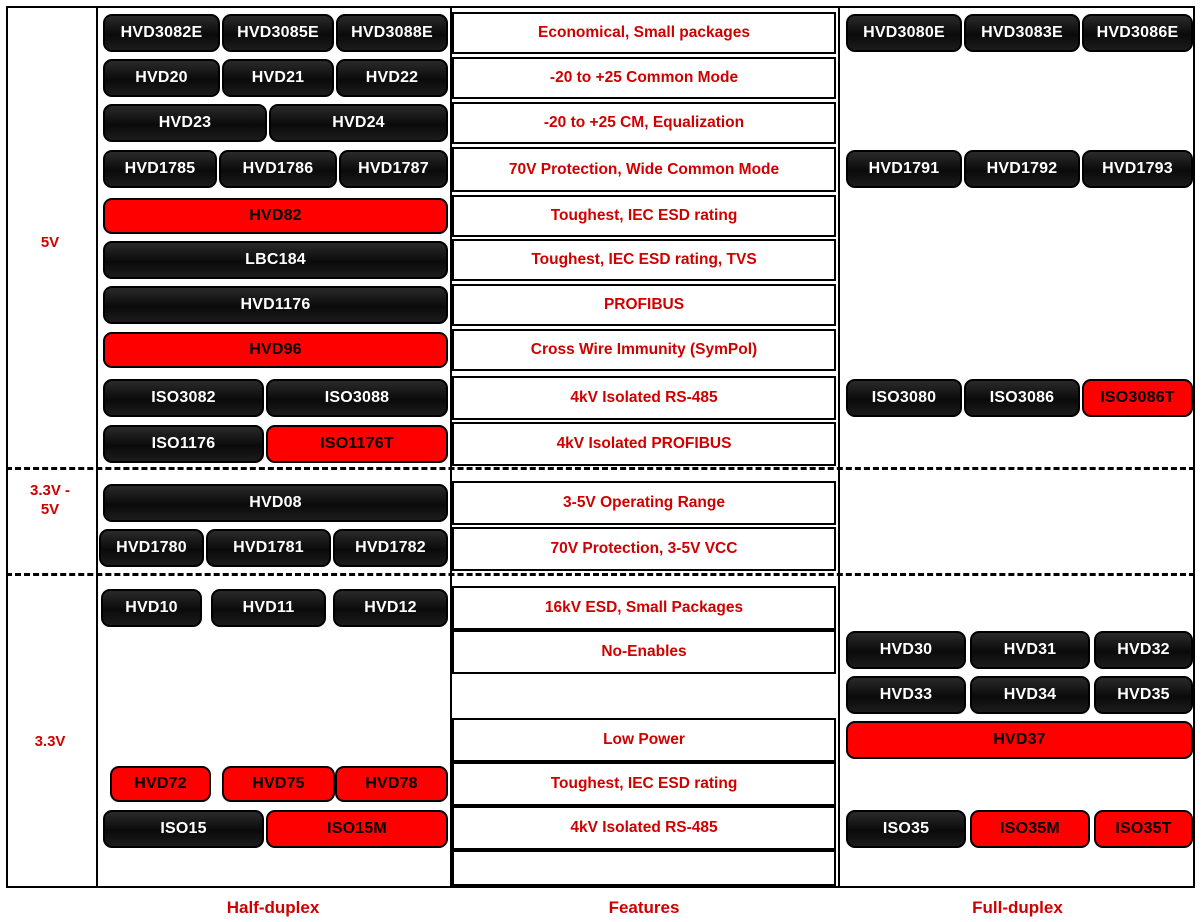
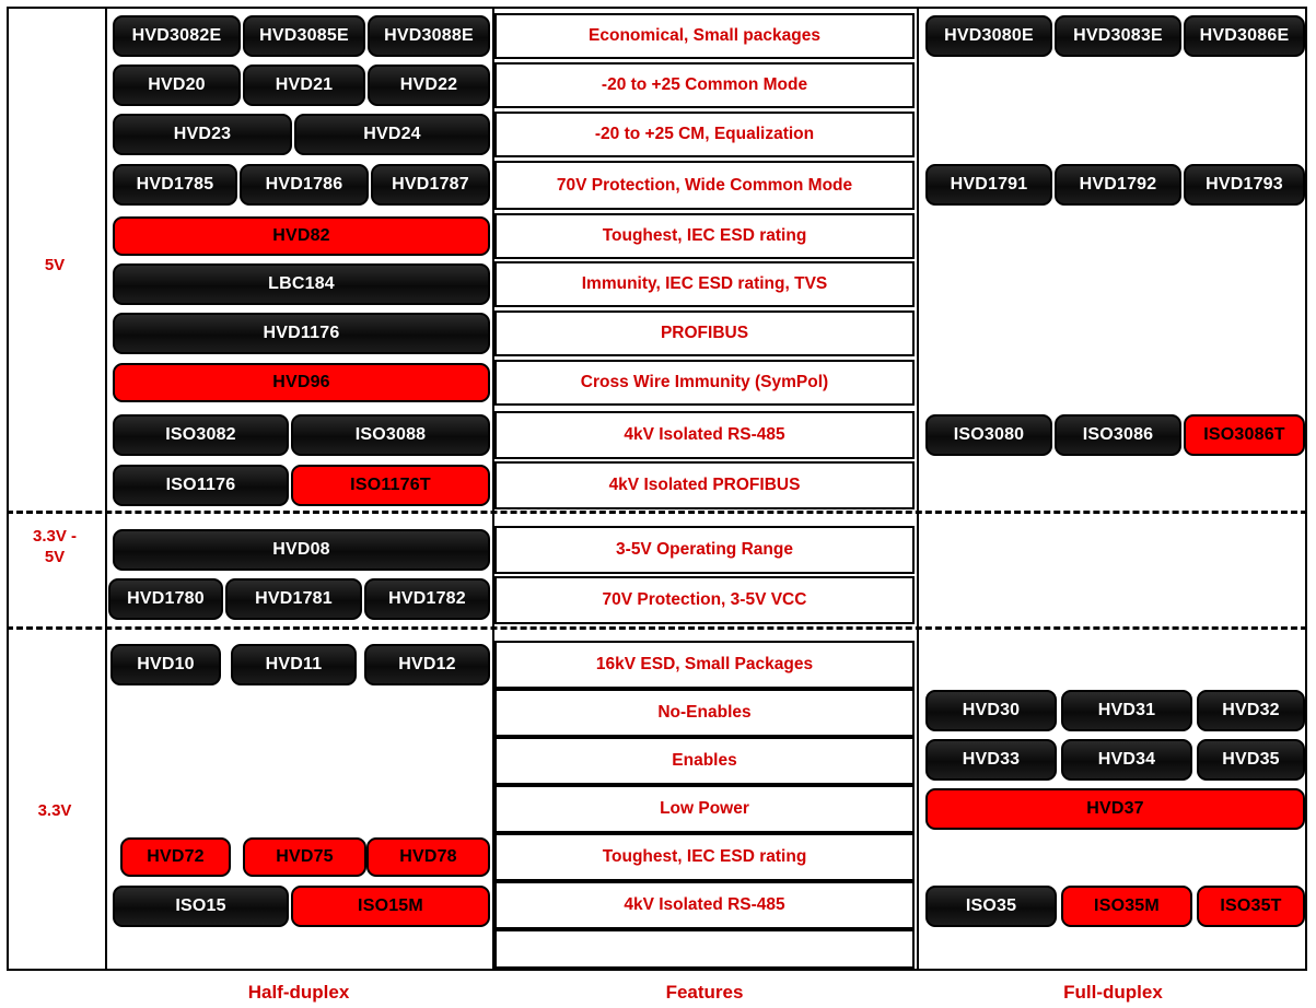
  5V
  3.3V -
  5V
  3.3V
  Economical, Small packages
  -20 to +25 Common Mode
  -20 to +25 CM, Equalization
  70V Protection, Wide Common Mode
  Toughest, IEC ESD rating
- Toughest, IEC ESD rating, TVS
+ Immunity, IEC ESD rating, TVS
  PROFIBUS
  Cross Wire Immunity (SymPol)
  4kV Isolated RS-485
  4kV Isolated PROFIBUS
  3-5V Operating Range
  70V Protection, 3-5V VCC
  16kV ESD, Small Packages
  No-Enables
+ Enables
  Low Power
  Toughest, IEC ESD rating
  4kV Isolated RS-485
  HVD3082E
  HVD3085E
  HVD3088E
  HVD20
  HVD21
  HVD22
  HVD23
  HVD24
  HVD1785
  HVD1786
  HVD1787
  HVD82
  LBC184
  HVD1176
  HVD96
  ISO3082
  ISO3088
  ISO1176
  ISO1176T
  HVD08
  HVD1780
  HVD1781
  HVD1782
  HVD10
  HVD11
  HVD12
  HVD72
  HVD75
  HVD78
  ISO15
  ISO15M
  HVD3080E
  HVD3083E
  HVD3086E
  HVD1791
  HVD1792
  HVD1793
  ISO3080
  ISO3086
  ISO3086T
  HVD30
  HVD31
  HVD32
  HVD33
  HVD34
  HVD35
  HVD37
  ISO35
  ISO35M
  ISO35T
  Half-duplex
  Features
  Full-duplex
